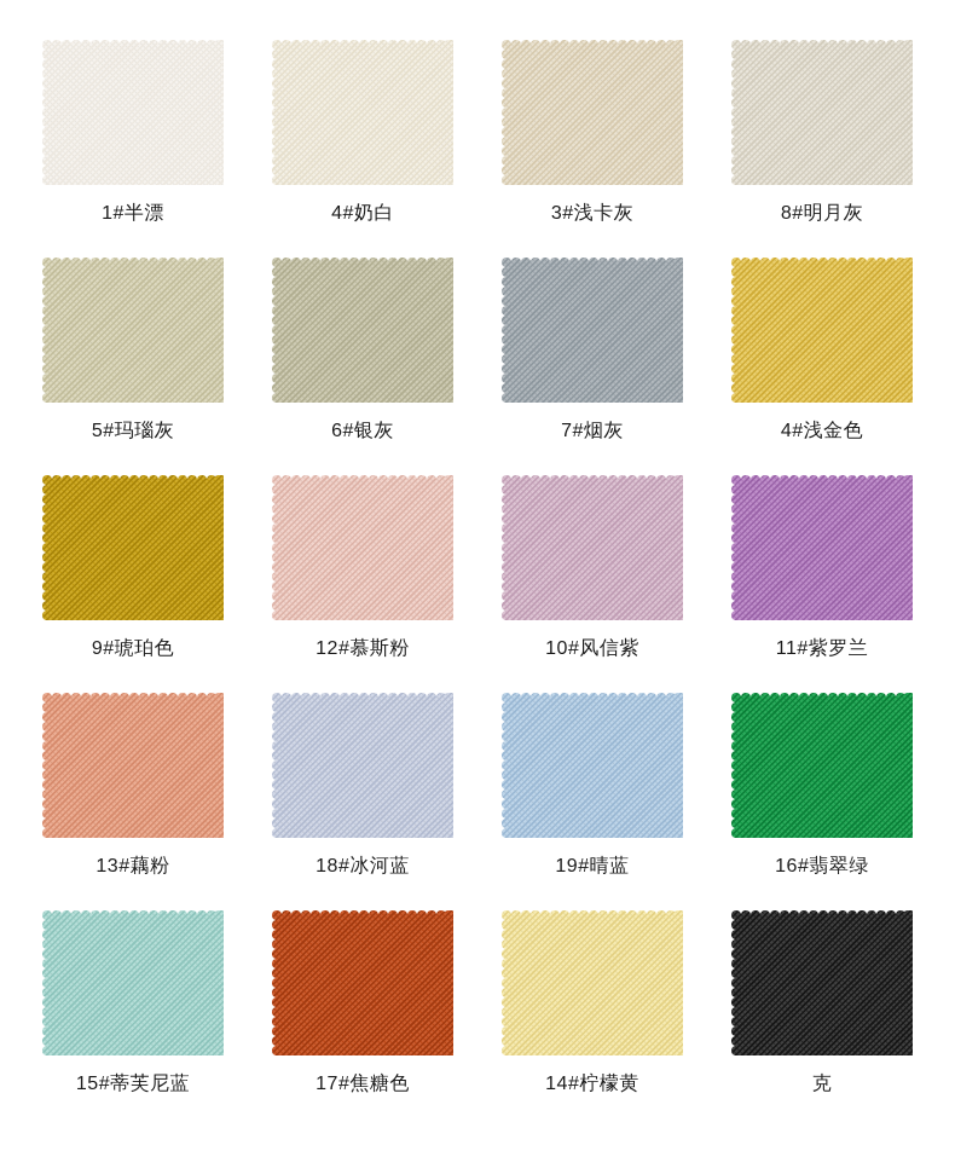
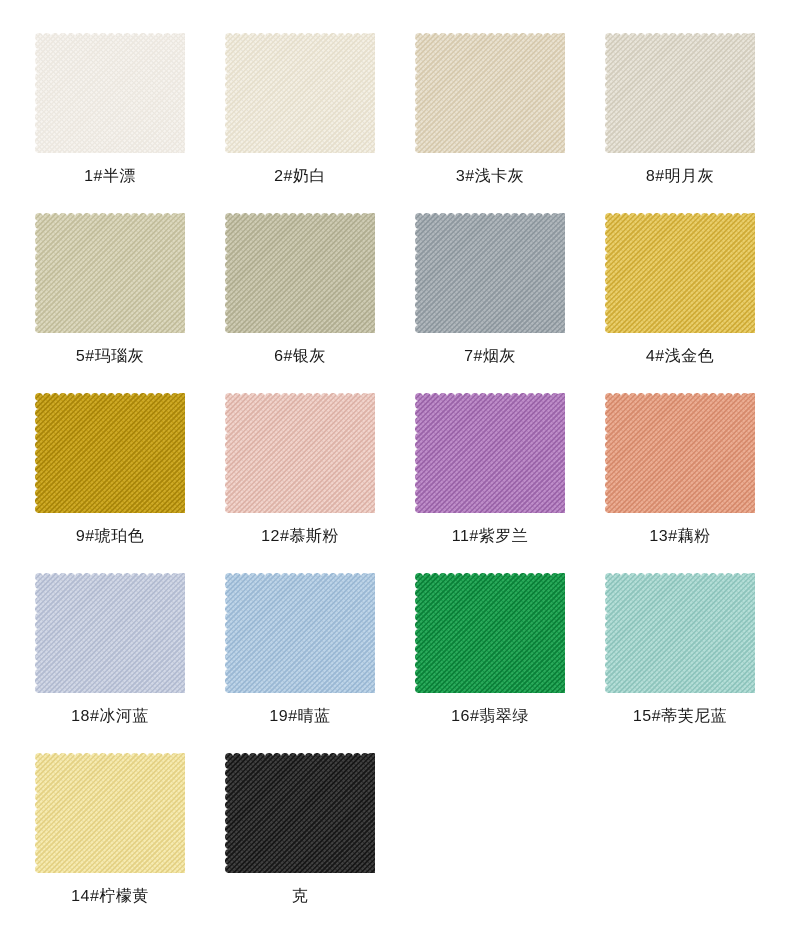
  1#半漂
- 4#奶白
+ 2#奶白
  3#浅卡灰
  8#明月灰
  5#玛瑙灰
  6#银灰
  7#烟灰
  4#浅金色
  9#琥珀色
  12#慕斯粉
- 10#风信紫
  11#紫罗兰
  13#藕粉
  18#冰河蓝
  19#晴蓝
  16#翡翠绿
  15#蒂芙尼蓝
- 17#焦糖色
  14#柠檬黄
  克
